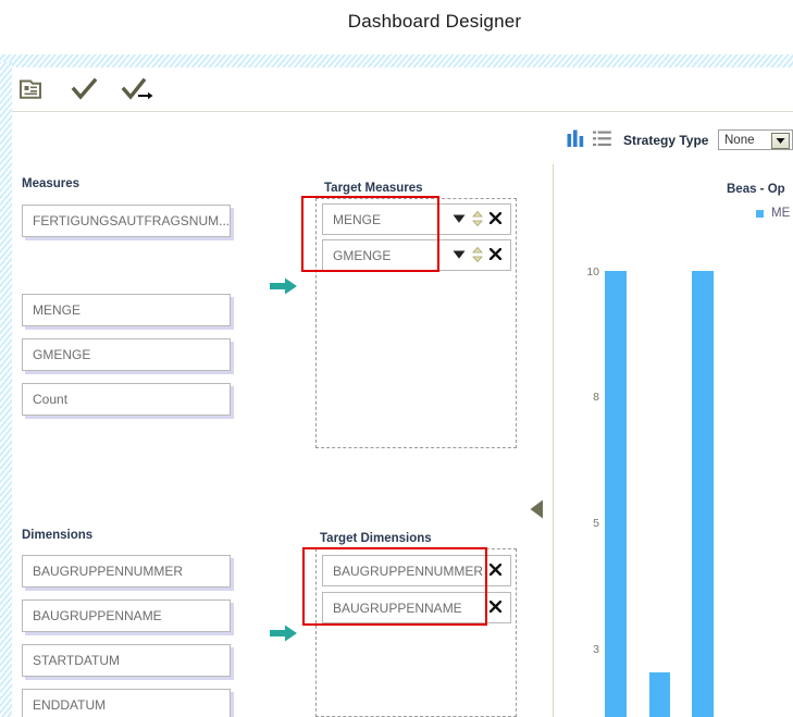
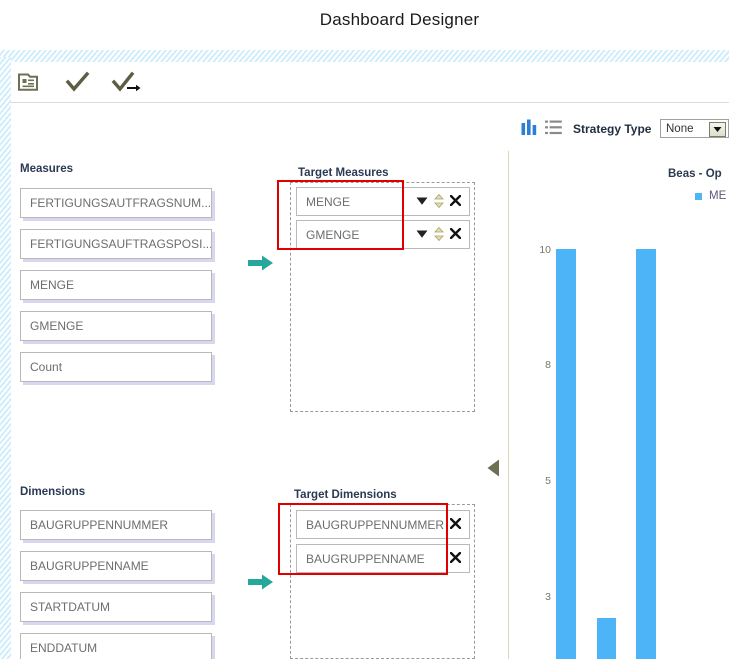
  Dashboard Designer
  Measures
  FERTIGUNGSAUTFRAGSNUM...
+ FERTIGUNGSAUFTRAGSPOSI...
  MENGE
  GMENGE
  Count
  Dimensions
  BAUGRUPPENNUMMER
  BAUGRUPPENNAME
  STARTDATUM
  ENDDATUM
  Target Measures
  MENGE
  GMENGE
  Target Dimensions
  BAUGRUPPENNUMMER
  BAUGRUPPENNAME
  Strategy Type
  None
  Beas - Op
  ME
  10
  8
  5
  3
